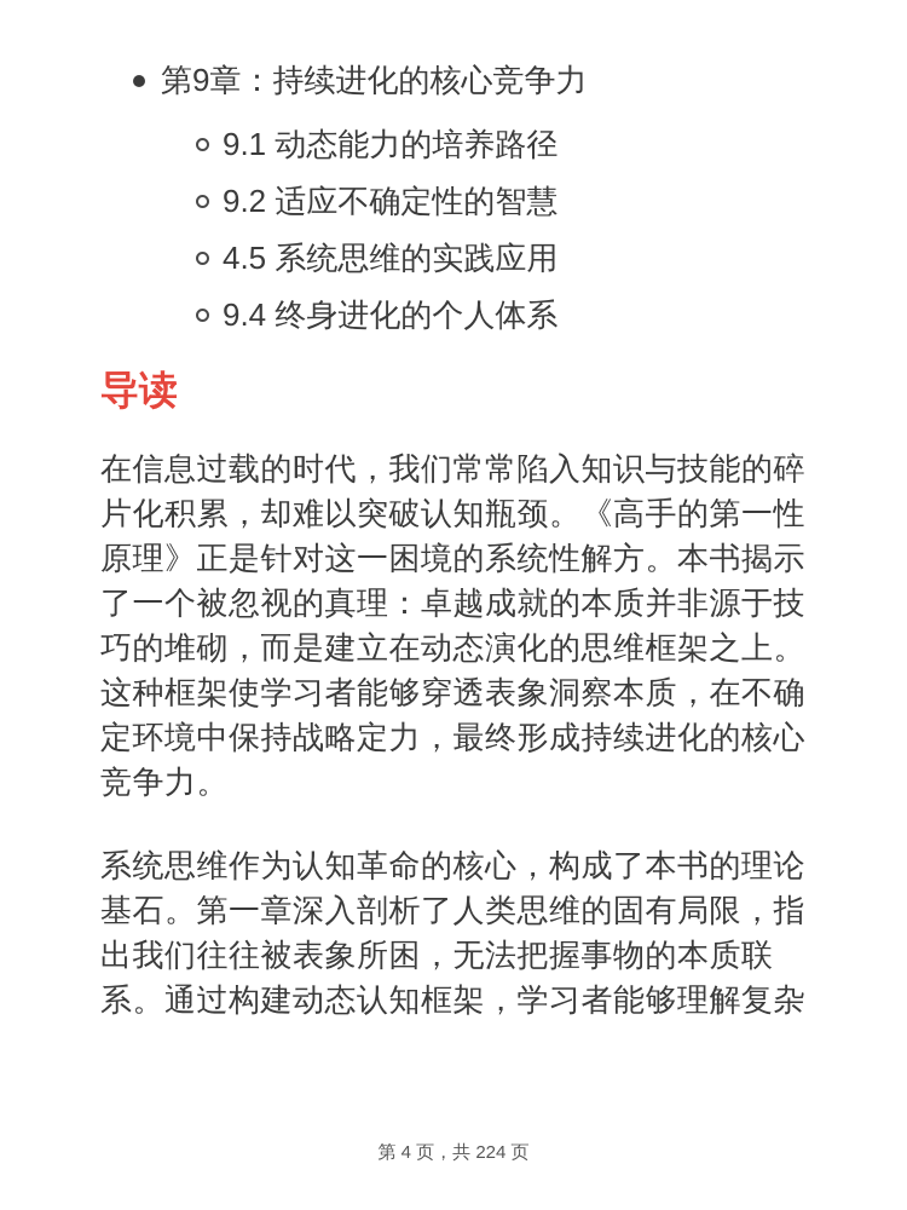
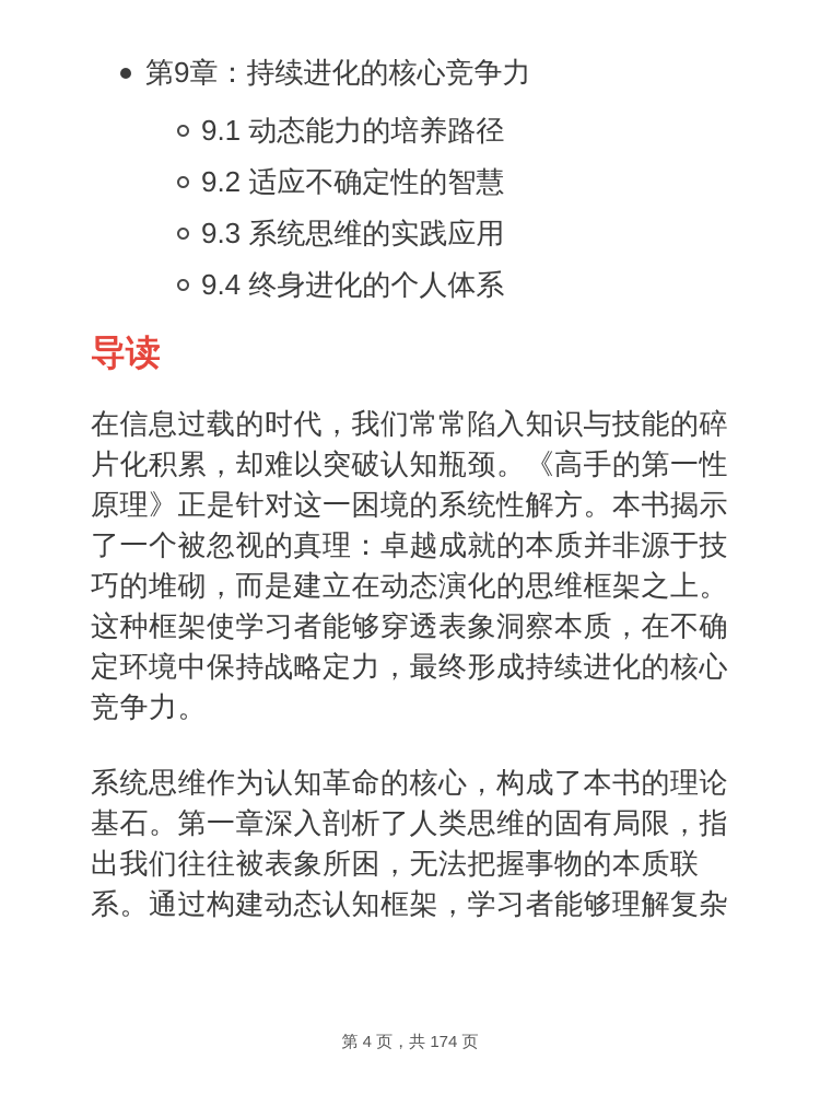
  第9章：持续进化的核心竞争力
  9.1 动态能力的培养路径
  9.2 适应不确定性的智慧
- 4.5 系统思维的实践应用
+ 9.3 系统思维的实践应用
  9.4 终身进化的个人体系
  导读
  在信息过载的时代，我们常常陷入知识与技能的碎片化积累，却难以突破认知瓶颈。《高手的第一性原理》正是针对这一困境的系统性解方。本书揭示了一个被忽视的真理：卓越成就的本质并非源于技巧的堆砌，而是建立在动态演化的思维框架之上。这种框架使学习者能够穿透表象洞察本质，在不确定环境中保持战略定力，最终形成持续进化的核心竞争力。
  系统思维作为认知革命的核心，构成了本书的理论基石。第一章深入剖析了人类思维的固有局限，指出我们往往被表象所困，无法把握事物的本质联系。通过构建动态认知框架，学习者能够理解复杂
- 第 4 页，共 224 页
+ 第 4 页，共 174 页
